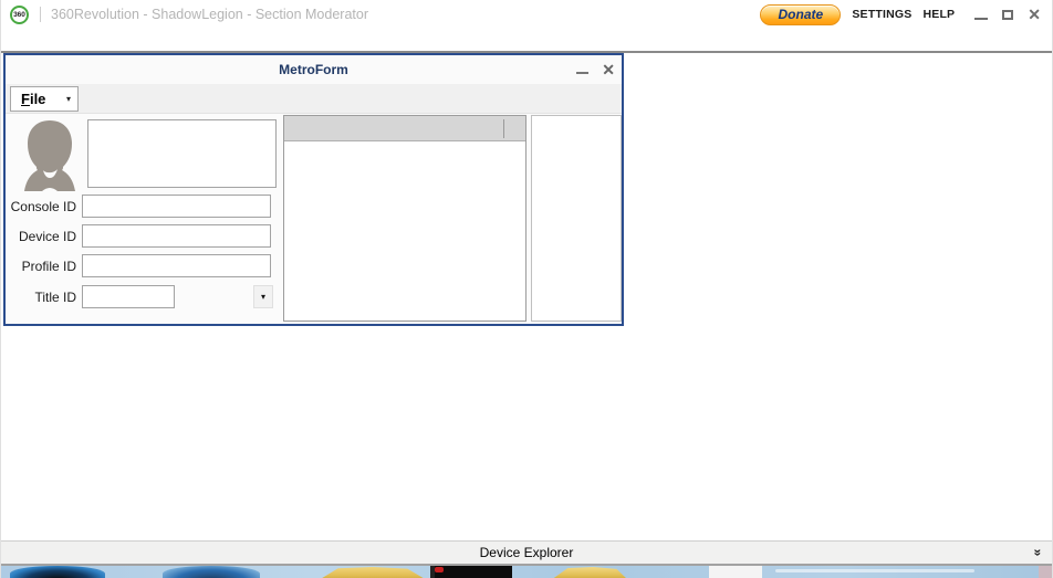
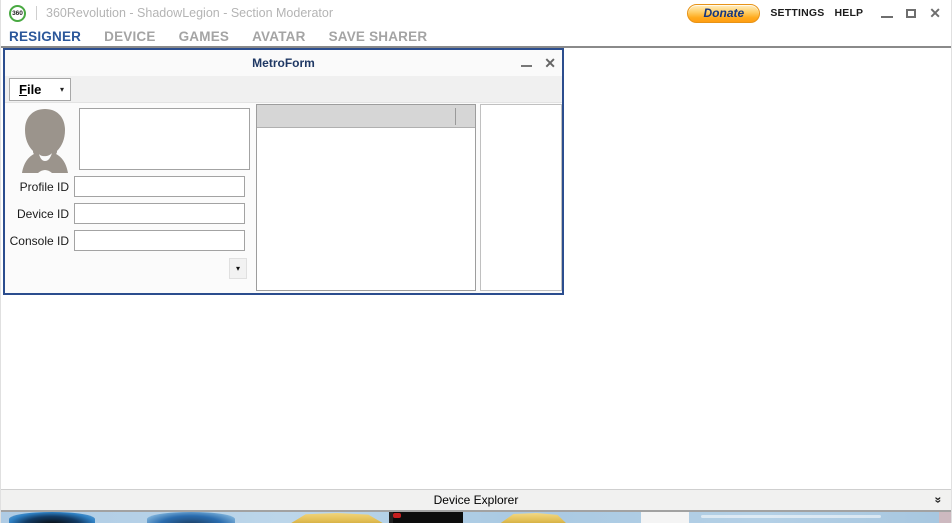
  360Revolution - ShadowLegion - Section Moderator
  Donate
  SETTINGS
  HELP
  ✕
+ RESIGNER
+ DEVICE
+ GAMES
+ AVATAR
+ SAVE SHARER
  MetroForm
  ✕
  File
  ▾
- Console ID
+ Profile ID
  Device ID
- Profile ID
+ Console ID
- Title ID
  ▾
  Device Explorer
